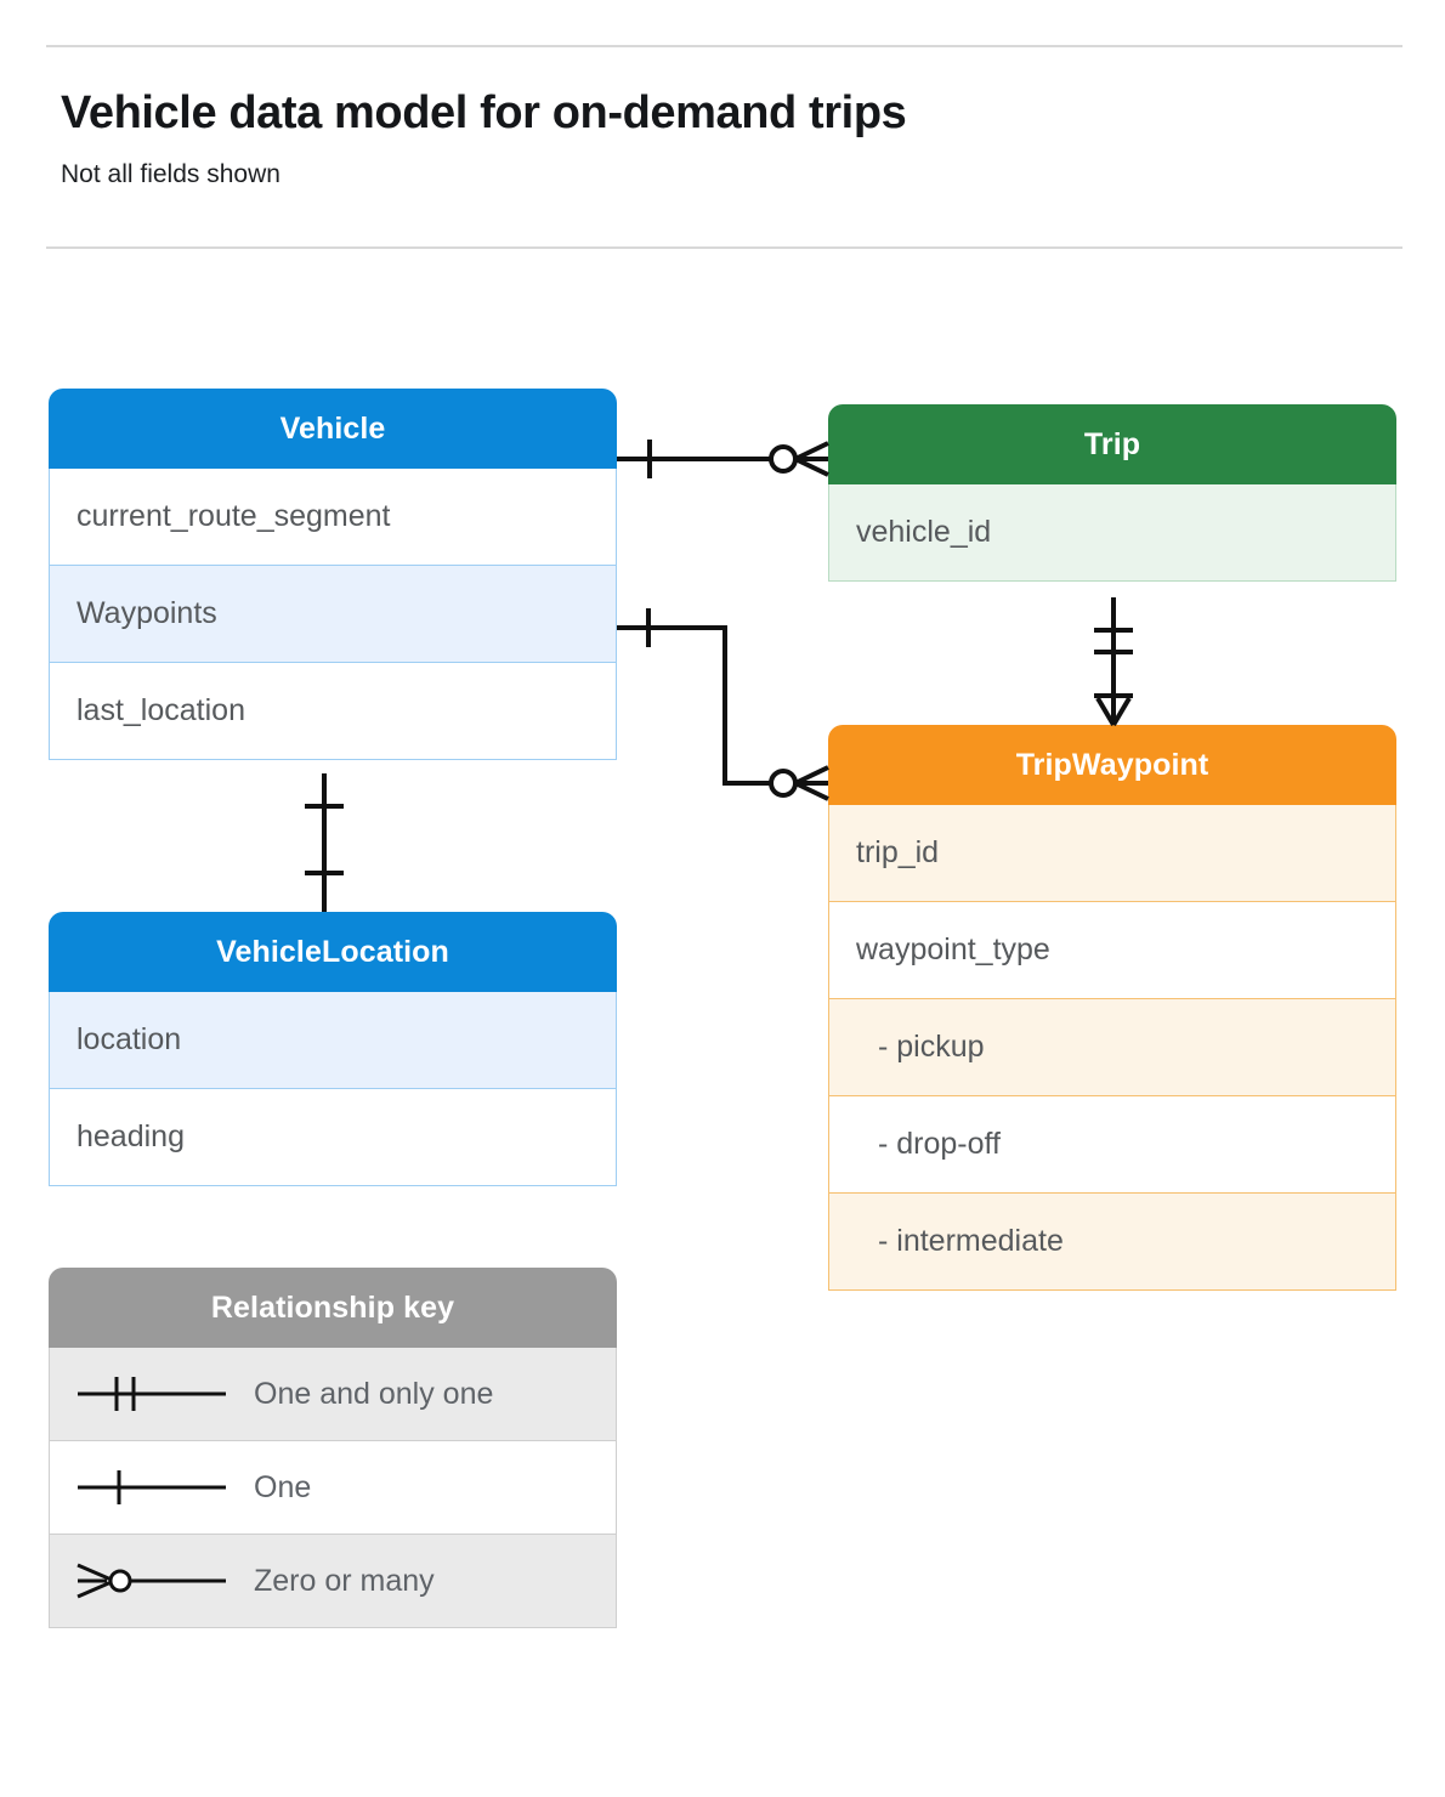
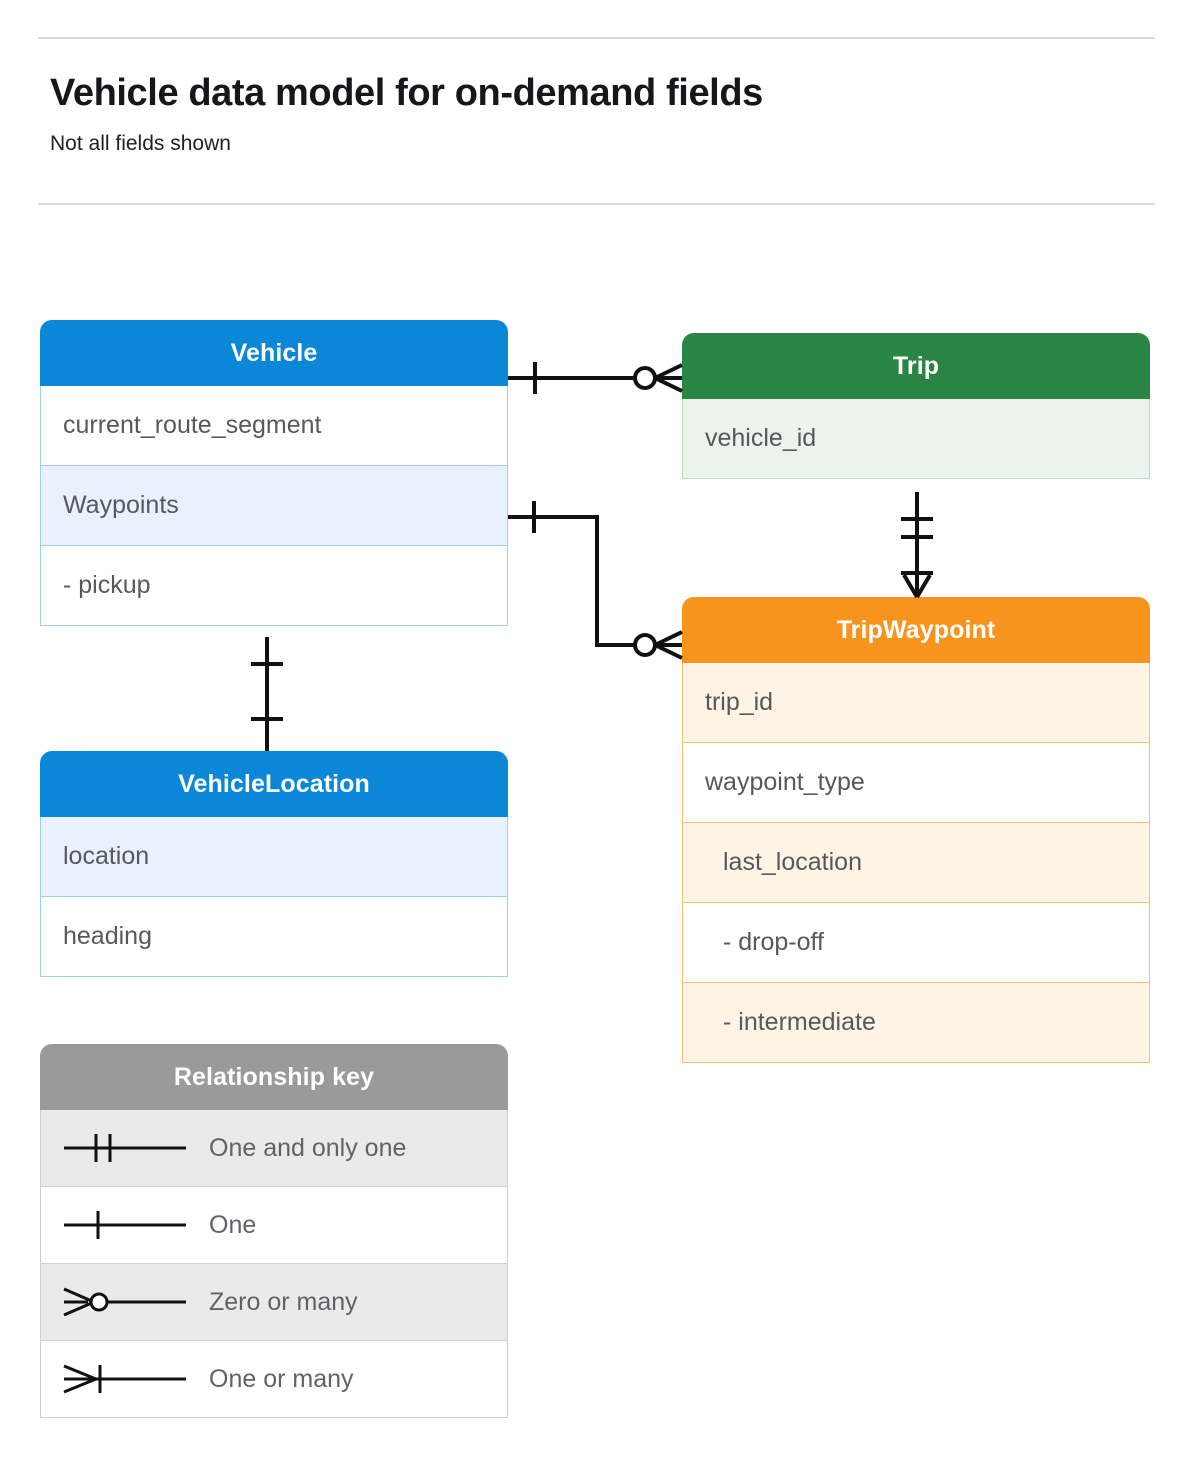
- Vehicle data model for on-demand trips
+ Vehicle data model for on-demand fields
  Not all fields shown
  Vehicle
  current_route_segment
  Waypoints
- last_location
+ - pickup
  Trip
  vehicle_id
  TripWaypoint
  trip_id
  waypoint_type
- - pickup
+ last_location
  - drop-off
  - intermediate
  VehicleLocation
  location
  heading
  Relationship key
  One and only one
  One
  Zero or many
+ One or many
